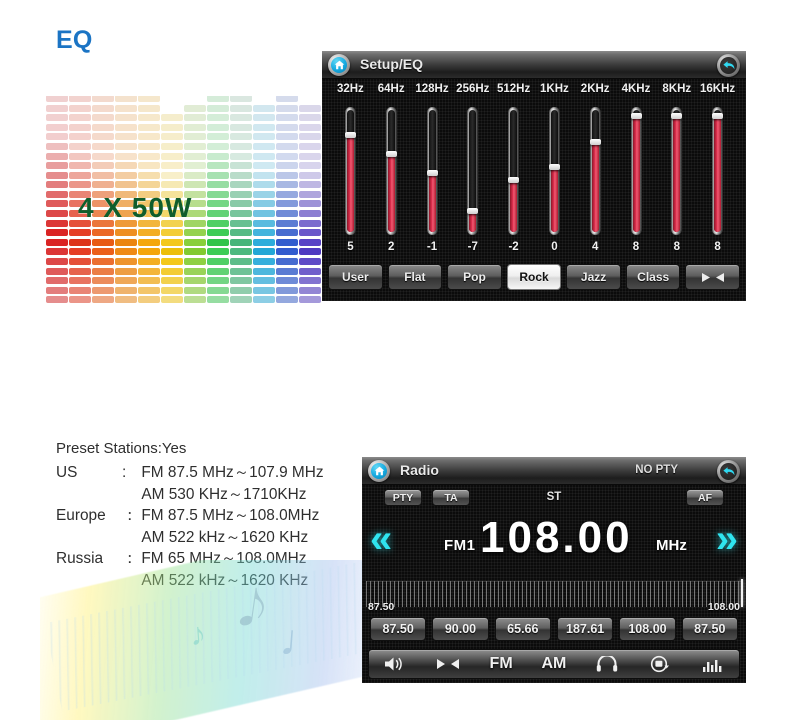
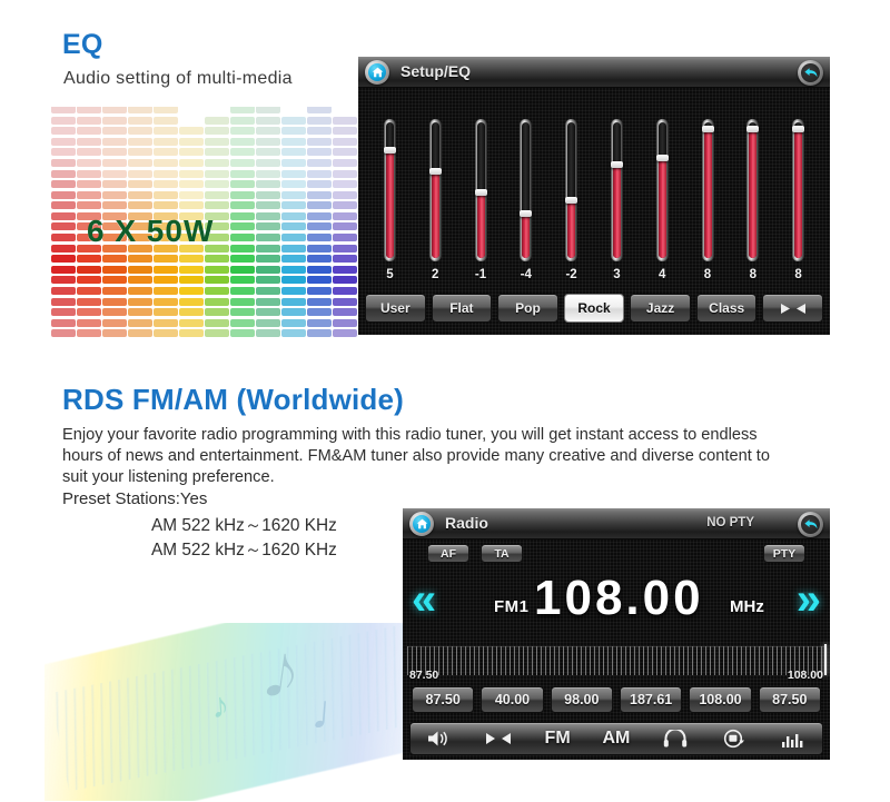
  EQ
+ Audio setting of multi-media
- 4 X 50W
+ 6 X 50W
  Setup/EQ
- 32Hz
- 64Hz
- 128Hz
- 256Hz
- 512Hz
- 1KHz
- 2KHz
- 4KHz
- 8KHz
- 16KHz
  5
  2
  -1
- -7
+ -4
  -2
- 0
+ 3
  4
  8
  8
  8
  User
  Flat
  Pop
  Rock
  Jazz
  Class
+ RDS FM/AM (Worldwide)
+ Enjoy your favorite radio programming with this radio tuner, you will get instant access to endless hours of news and entertainment. FM&AM tuner also provide many creative and diverse content to suit your listening preference.
  Preset Stations:Yes
- US	:	FM 87.5 MHz～107.9 MHz
- 		AM 530 KHz～1710KHz
- Europe	：	FM 87.5 MHz～108.0MHz
  		AM 522 kHz～1620 KHz
- Russia	：	FM 65 MHz～108.0MHz
  		AM 522 kHz～1620 KHz
  Radio
  NO PTY
- PTY
+ AF
  TA
- ST
- AF
+ PTY
  «
  FM1
  108.00
  MHz
  »
  87.50
  108.00
  87.50
- 90.00
+ 40.00
- 65.66
+ 98.00
  187.61
  108.00
  87.50
  FM
  AM
